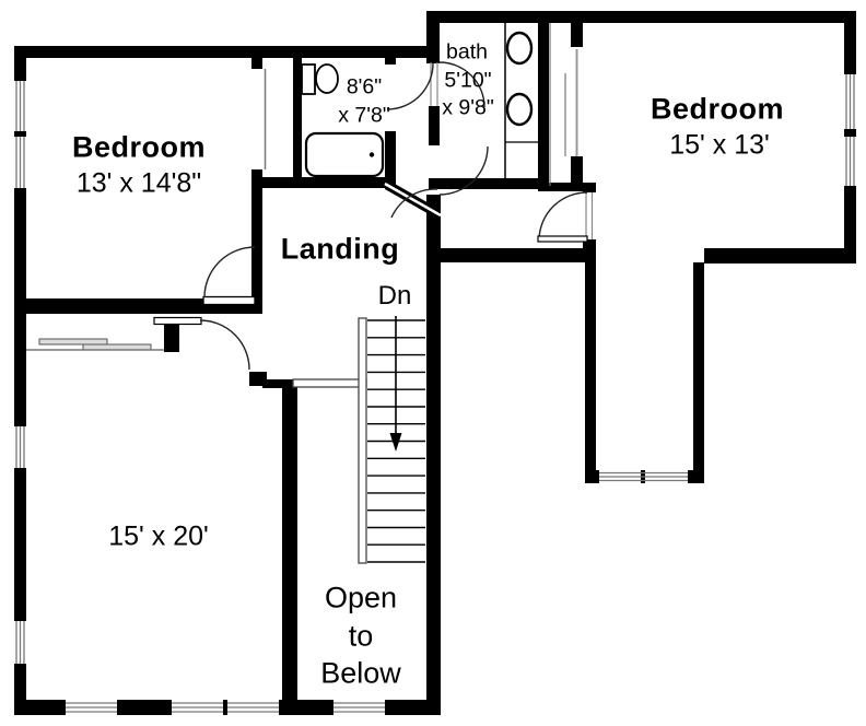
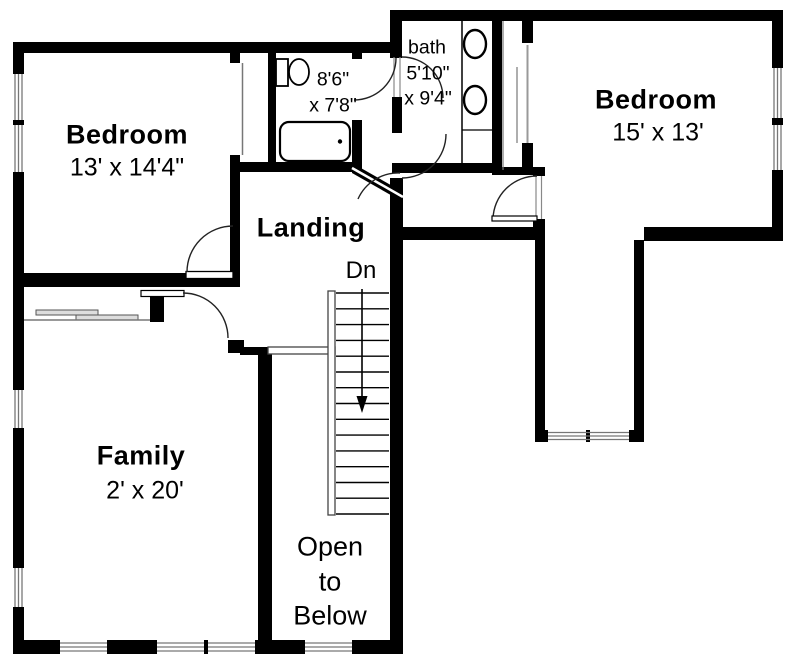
  Bedroom
- 13' x 14'8"
+ 13' x 14'4"
  8'6"
  x 7'8"
  bath
  5'10"
- x 9'8"
+ x 9'4"
  Bedroom
  15' x 13'
  Landing
  Dn
+ Family
- 15' x 20'
+ 2' x 20'
  Open
  to
  Below
